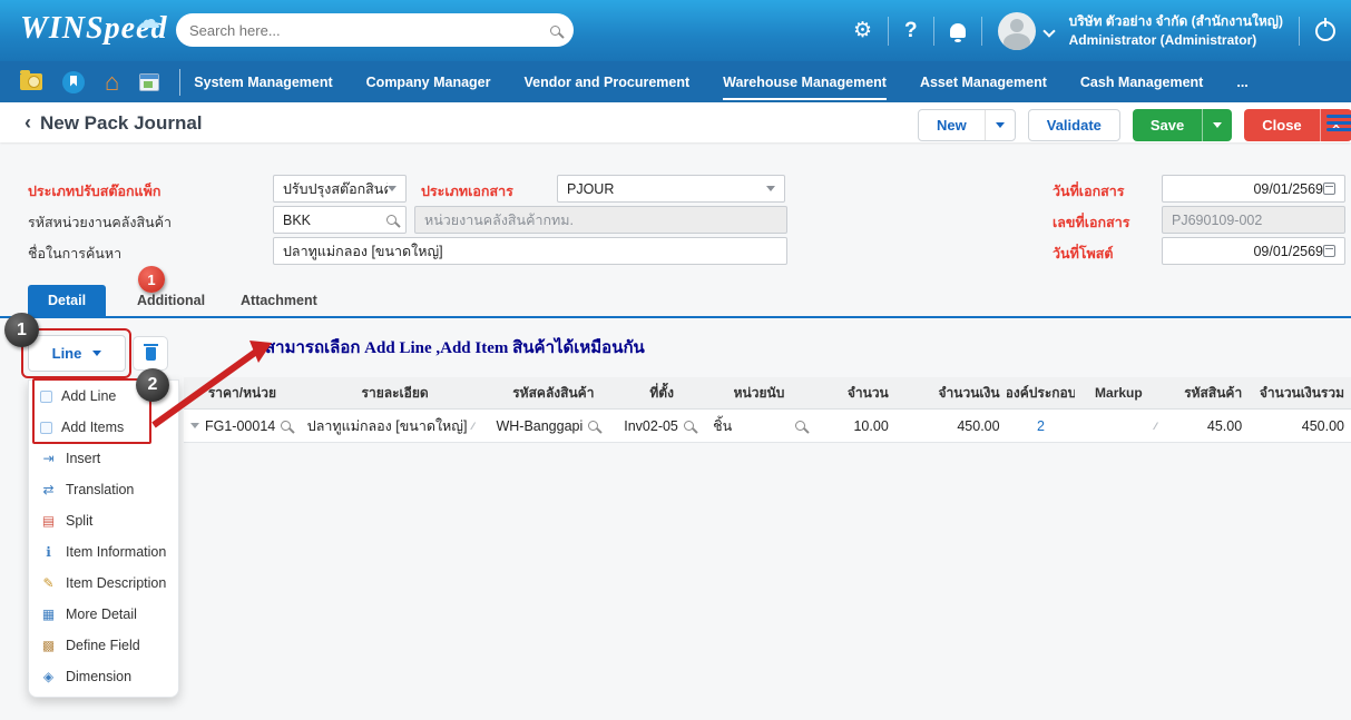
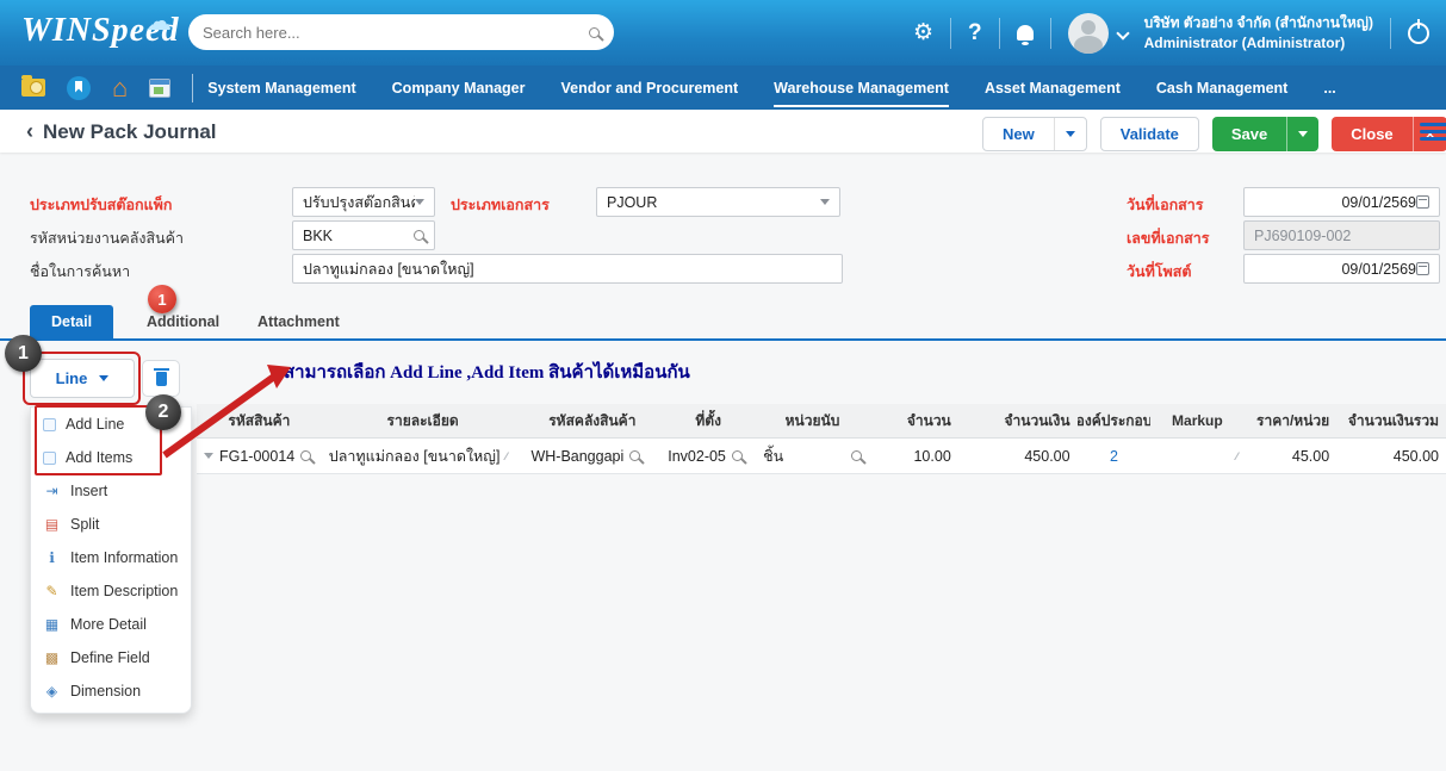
  WINSpeed
  ☁
  Search here...
  ⚙
  ?
  บริษัท ตัวอย่าง จำกัด (สำนักงานใหญ่)
  Administrator (Administrator)
  ⌂
  System Management
  Company Manager
  Vendor and Procurement
  Warehouse Management
  Asset Management
  Cash Management
  ...
  ‹
  New Pack Journal
  New
  Validate
  Save
  Close
  ✕
  ประเภทปรับสต๊อกแพ็ก
  ประเภทเอกสาร
  PJOUR
  วันที่เอกสาร
  09/01/2569
  รหัสหน่วยงานคลังสินค้า
  BKK
- หน่วยงานคลังสินค้ากทม.
  เลขที่เอกสาร
  PJ690109-002
  ชื่อในการค้นหา
  ปลาทูแม่กลอง [ขนาดใหญ่]
  วันที่โพสต์
  09/01/2569
  Detail
  Additional
  Attachment
  Line
  Add Line
  Add Items
  ⇥
  Insert
- ⇄
- Translation
  ▤
  Split
  ℹ
  Item Information
  ✎
  Item Description
  ▦
  More Detail
  ▩
  Define Field
  ◈
  Dimension
- ราคา/หน่วย
+ รหัสสินค้า
  รายละเอียด
  รหัสคลังสินค้า
  ที่ตั้ง
  หน่วยนับ
  จำนวน
  จำนวนเงิน
  องค์ประกอบ
  Markup
- รหัสสินค้า
+ ราคา/หน่วย
  จำนวนเงินรวม
  FG1-00014
  ปลาทูแม่กลอง [ขนาดใหญ่]
  WH-Banggapi
  Inv02-05
  ชิ้น
  10.00
  450.00
  2
  45.00
  450.00
  1
  1
  2
  สามารถเลือก Add Line ,Add Item สินค้าได้เหมือนกัน
